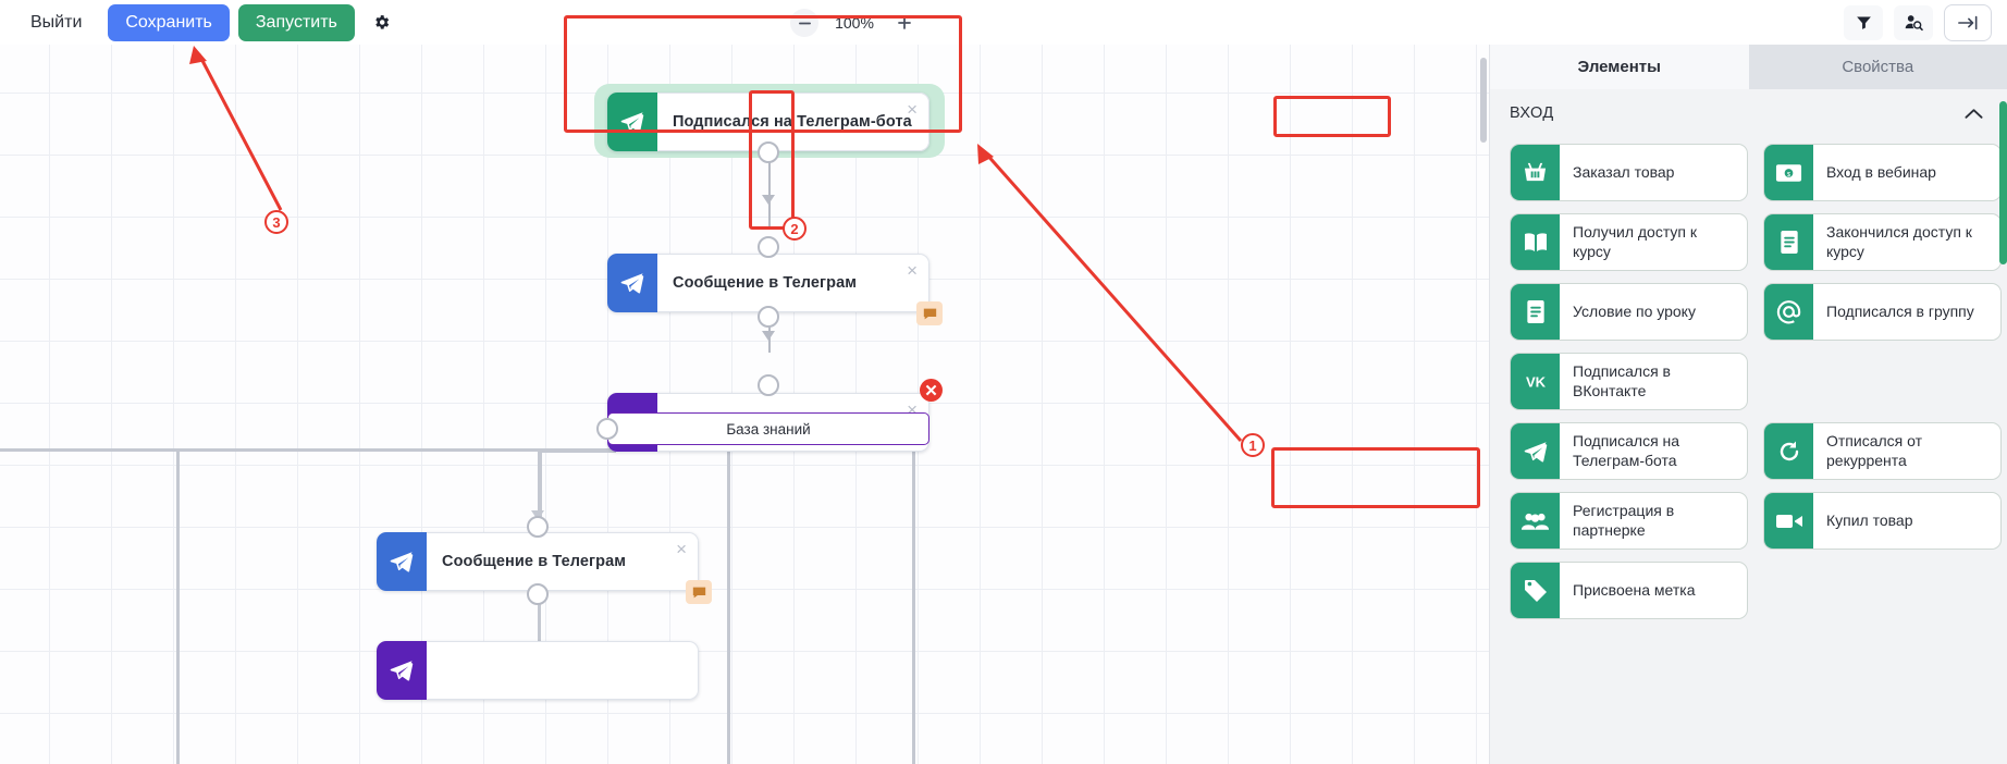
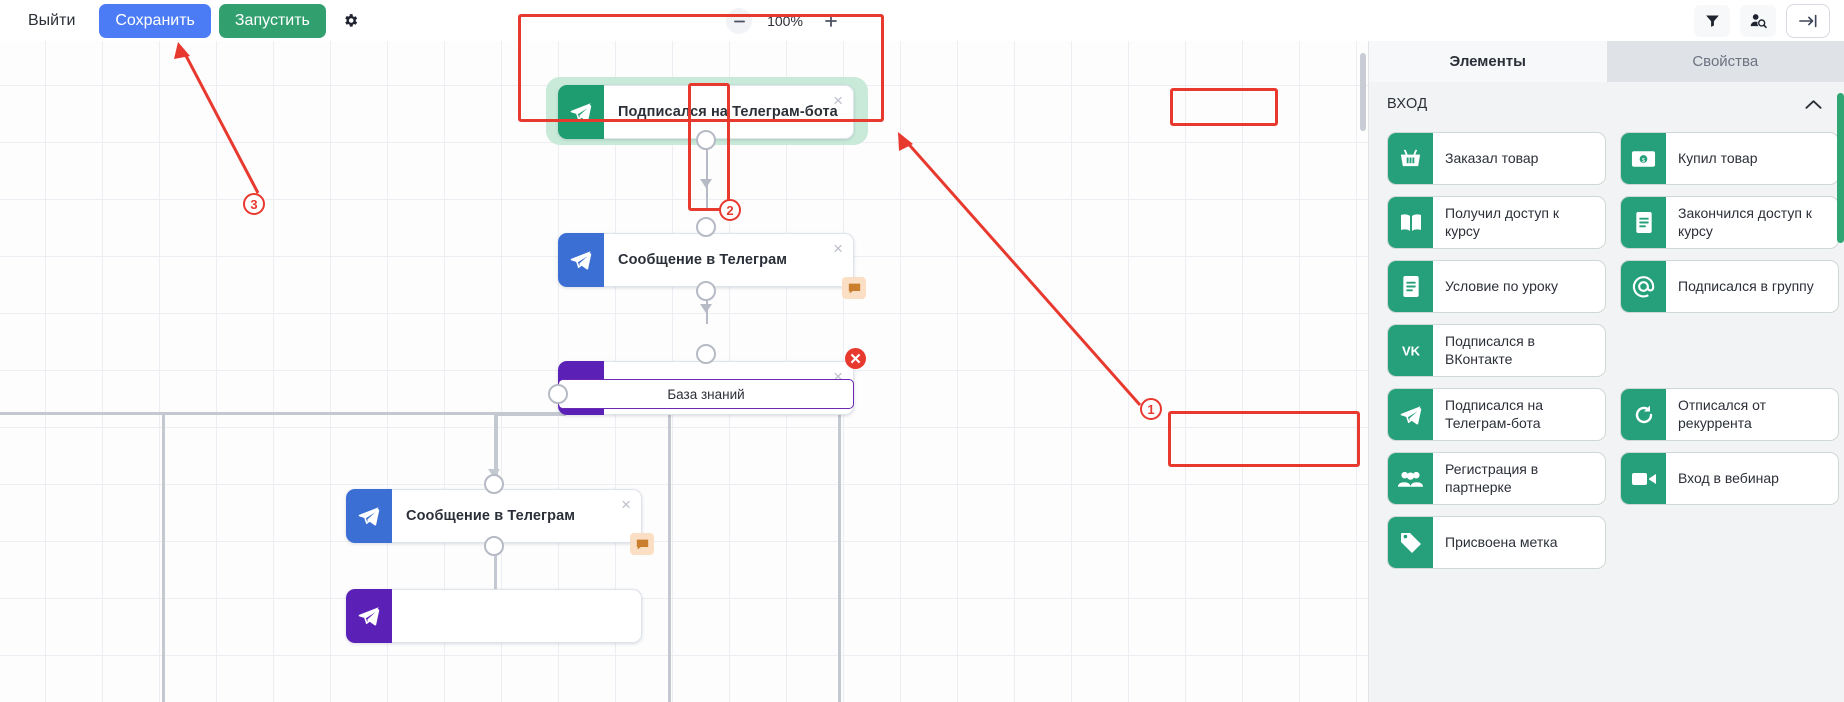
  Выйти
  Сохранить
  Запустить
  100%
  Подписался на Телеграм-бота
  ×
  Сообщение в Телеграм
  ×
  ×
  База знаний
  Сообщение в Телеграм
  ×
  Элементы
  Свойства
  ВХОД
  Заказал товар
- Вход в вебинар
+ Купил товар
  Получил доступ к курсу
  Закончился доступ к курсу
  Условие по уроку
  Подписался в группу
  VK
  Подписался в ВКонтакте
  Подписался на Телеграм-бота
  Отписался от рекуррента
  Регистрация в партнерке
- Купил товар
+ Вход в вебинар
  Присвоена метка
  1
  2
  3
  ✕
